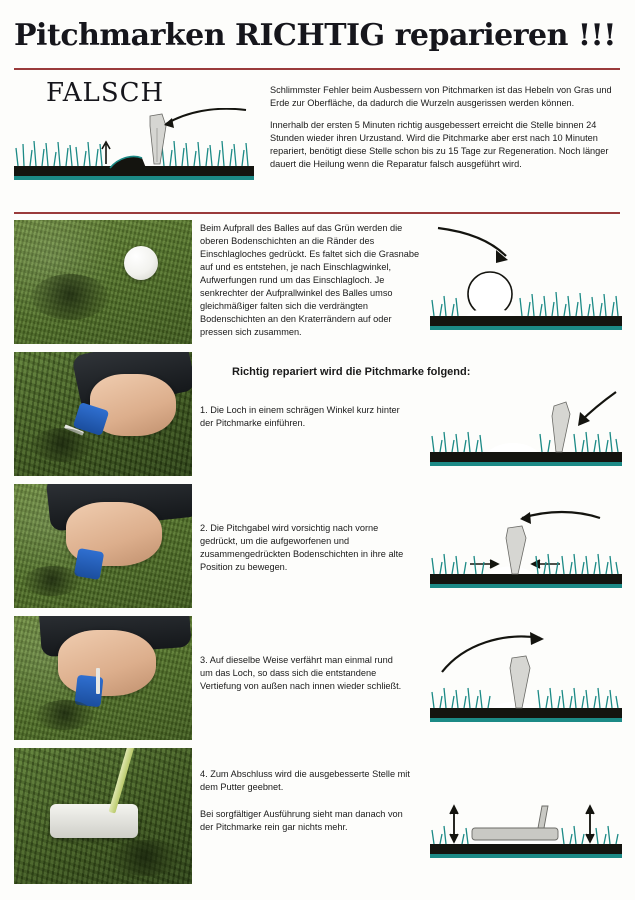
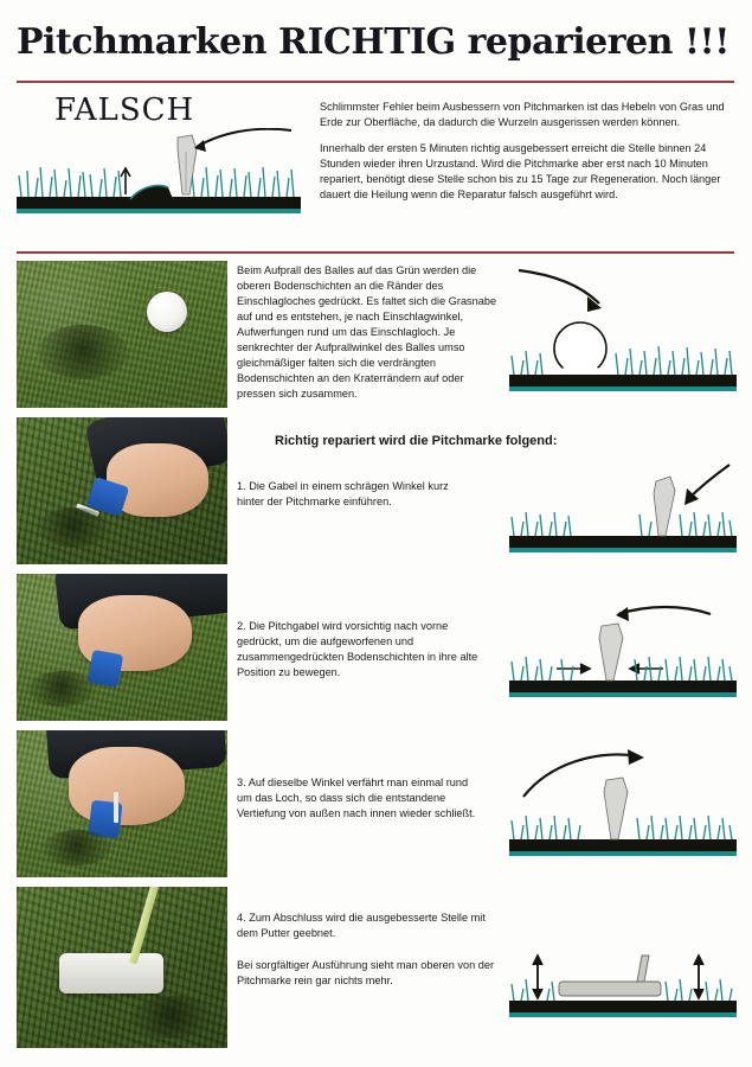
  Pitchmarken RICHTIG reparieren !!!
  FALSCH
  Schlimmster Fehler beim Ausbessern von Pitchmarken ist das Hebeln von Gras und Erde zur Oberfläche, da dadurch die Wurzeln ausgerissen werden können.
  Innerhalb der ersten 5 Minuten richtig ausgebessert erreicht die Stelle binnen 24 Stunden wieder ihren Urzustand. Wird die Pitchmarke aber erst nach 10 Minuten repariert, benötigt diese Stelle schon bis zu 15 Tage zur Regeneration. Noch länger dauert die Heilung wenn die Reparatur falsch ausgeführt wird.
  Beim Aufprall des Balles auf das Grün werden die oberen Bodenschichten an die Ränder des Einschlagloches gedrückt. Es faltet sich die Grasnabe auf und es entstehen, je nach Einschlagwinkel, Aufwerfungen rund um das Einschlagloch. Je senkrechter der Aufprallwinkel des Balles umso gleichmäßiger falten sich die verdrängten Bodenschichten an den Kraterrändern auf oder pressen sich zusammen.
  Richtig repariert wird die Pitchmarke folgend:
- 1. Die Loch in einem schrägen Winkel kurz hinter der Pitchmarke einführen.
+ 1. Die Gabel in einem schrägen Winkel kurz hinter der Pitchmarke einführen.
  2. Die Pitchgabel wird vorsichtig nach vorne gedrückt, um die aufgeworfenen und zusammengedrückten Bodenschichten in ihre alte Position zu bewegen.
- 3. Auf dieselbe Weise verfährt man einmal rund um das Loch, so dass sich die entstandene Vertiefung von außen nach innen wieder schließt.
+ 3. Auf dieselbe Winkel verfährt man einmal rund um das Loch, so dass sich die entstandene Vertiefung von außen nach innen wieder schließt.
  4. Zum Abschluss wird die ausgebesserte Stelle mit dem Putter geebnet.
- Bei sorgfältiger Ausführung sieht man danach von der Pitchmarke rein gar nichts mehr.
+ Bei sorgfältiger Ausführung sieht man oberen von der Pitchmarke rein gar nichts mehr.
